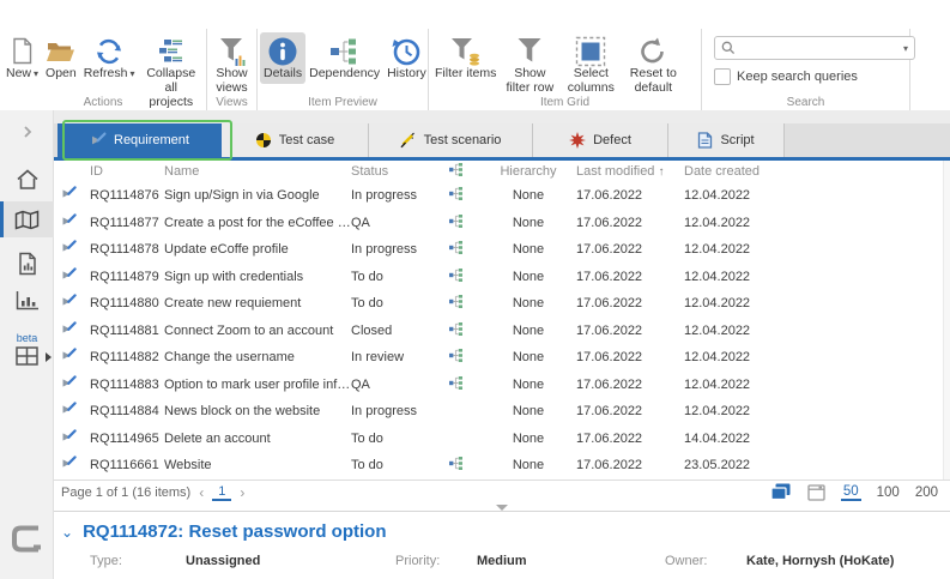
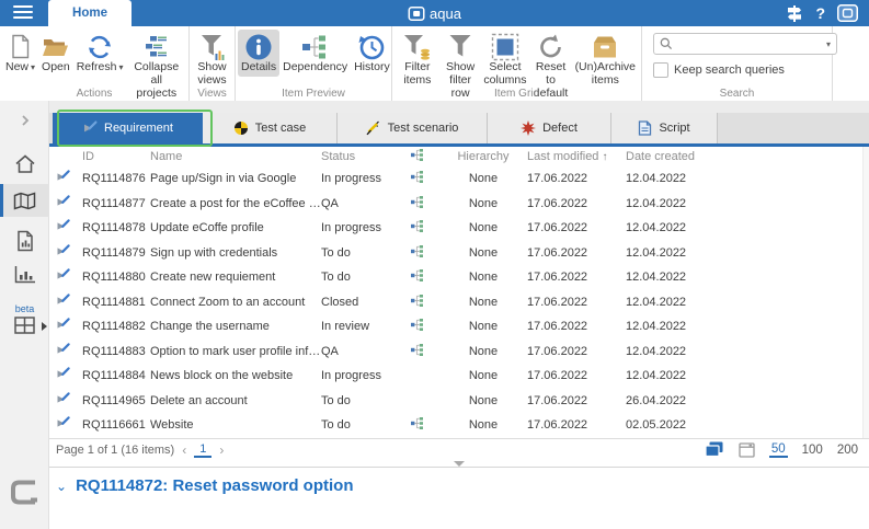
+ Home
+ aqua
+ ?
  New ▾
  Open
  Refresh ▾
  Collapse all projects
  Actions
  Show views
  Views
  Details
  Dependency
  History
  Item Preview
  Filter items
  Show filter row
  Select columns
  Reset to default
+ (Un)Archive items
  Item Grid
  ▾
  Keep search queries
  Search
  beta
  Requirement
  Test case
  Test scenario
  Defect
  Script
  ID
  Name
  Status
  Hierarchy
  Last modified ↑
  Date created
  RQ1114876
- Sign up/Sign in via Google
+ Page up/Sign in via Google
  In progress
  None
  17.06.2022
  12.04.2022
  RQ1114877
  Create a post for the eCoffee in
  QA
  None
  17.06.2022
  12.04.2022
  RQ1114878
  Update eCoffe profile
  In progress
  None
  17.06.2022
  12.04.2022
  RQ1114879
  Sign up with credentials
  To do
  None
  17.06.2022
  12.04.2022
  RQ1114880
  Create new requiement
  To do
  None
  17.06.2022
  12.04.2022
  RQ1114881
  Connect Zoom to an account
  Closed
  None
  17.06.2022
  12.04.2022
  RQ1114882
  Change the username
  In review
  None
  17.06.2022
  12.04.2022
  RQ1114883
  Option to mark user profile infor
  QA
  None
  17.06.2022
  12.04.2022
  RQ1114884
  News block on the website
  In progress
  None
  17.06.2022
  12.04.2022
  RQ1114965
  Delete an account
  To do
  None
  17.06.2022
- 14.04.2022
+ 26.04.2022
  RQ1116661
  Website
  To do
  None
  17.06.2022
- 23.05.2022
+ 02.05.2022
  Page 1 of 1 (16 items)
  ‹
  1
  ›
  50
  100
  200
  ⌄
  RQ1114872: Reset password option
- Type:
- Unassigned
- Priority:
- Medium
- Owner:
- Kate, Hornysh (HoKate)
